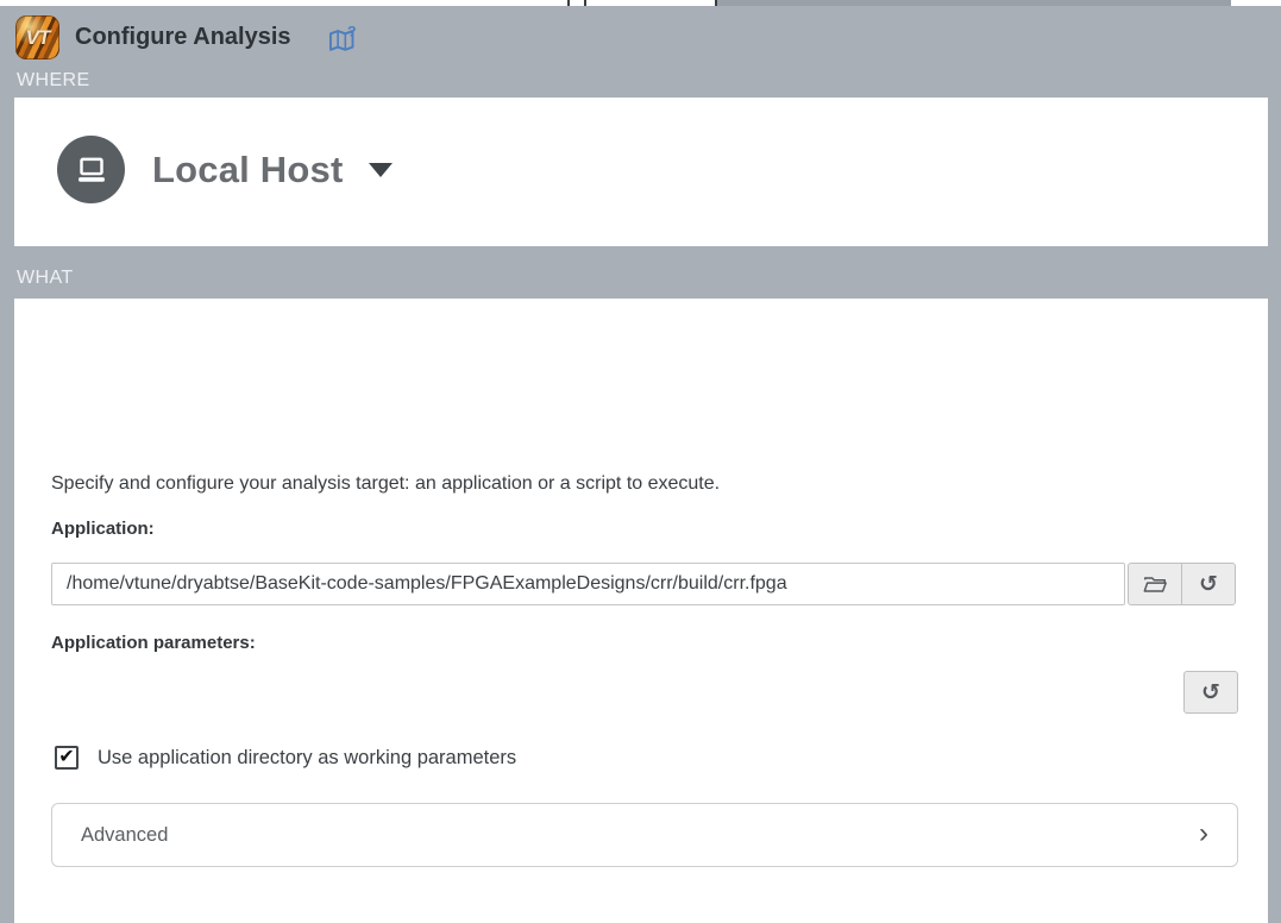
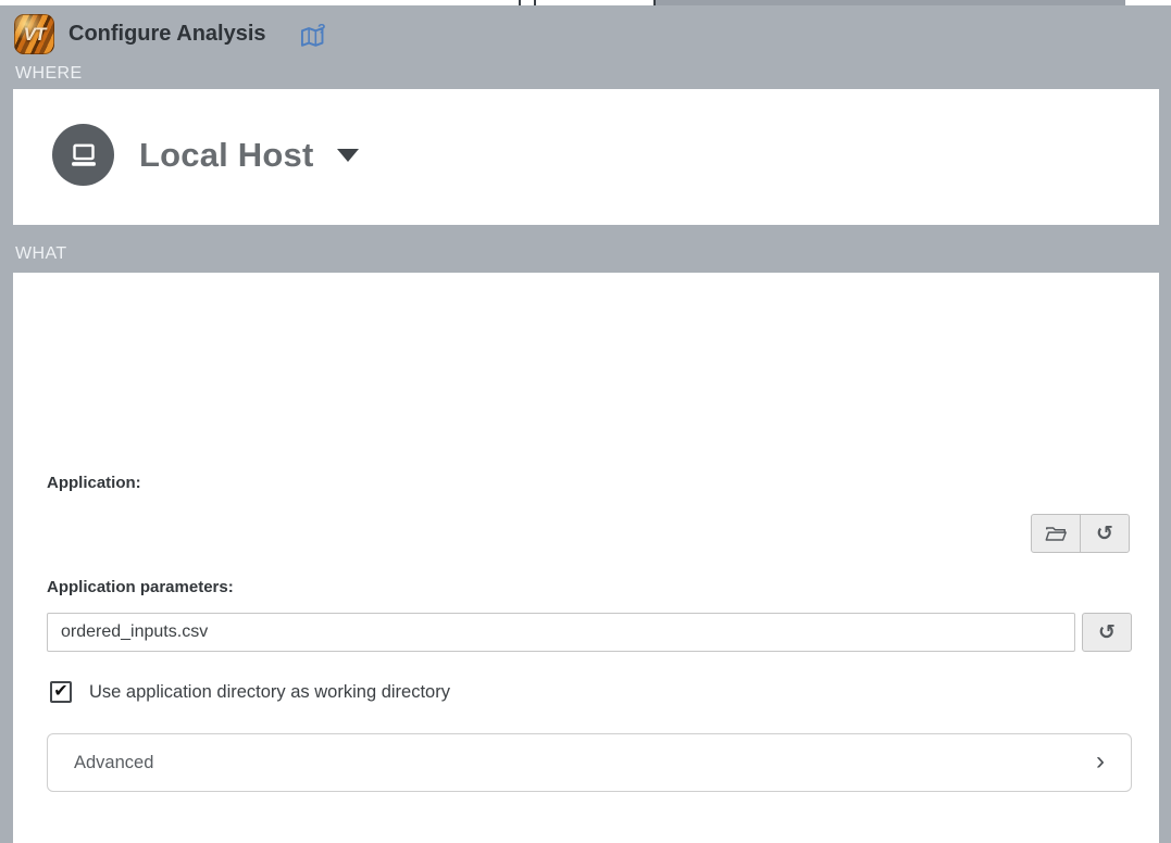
  VT
  Configure Analysis
  ?
  WHERE
  Local Host
  WHAT
- Specify and configure your analysis target: an application or a script to execute.
  Application:
- /home/vtune/dryabtse/BaseKit-code-samples/FPGAExampleDesigns/crr/build/crr.fpga
  ↺
  Application parameters:
+ ordered_inputs.csv
  ↺
  ✔
- Use application directory as working parameters
+ Use application directory as working directory
  Advanced
  ›
